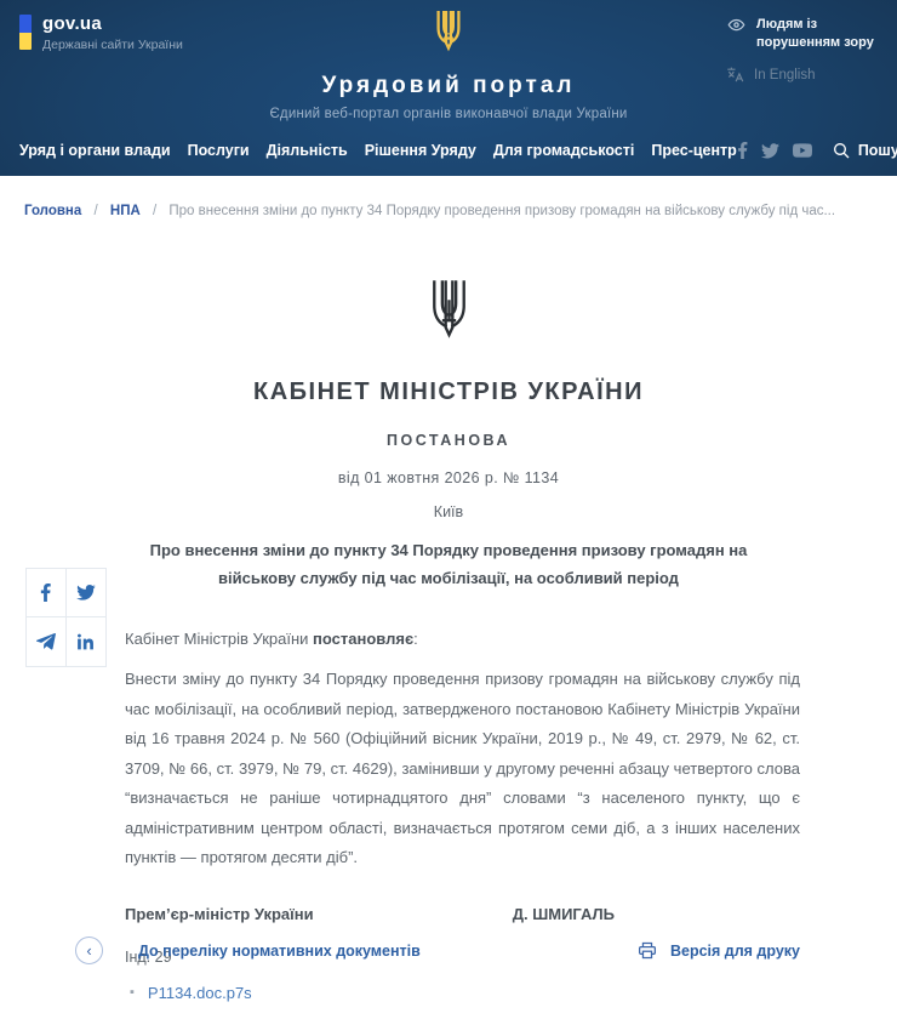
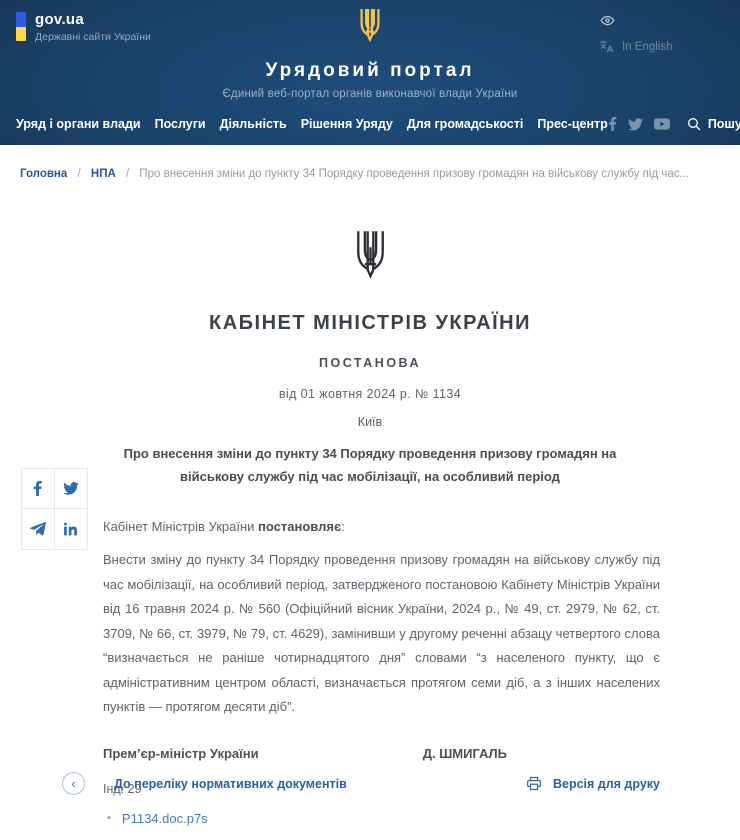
  gov.ua
  Державні сайти України
- Людям із порушенням зору
  In English
  Урядовий портал
  Єдиний веб-портал органів виконавчої влади України
  Уряд і органи влади
  Послуги
  Діяльність
  Рішення Уряду
  Для громадськості
  Прес-центр
  Пошу
  Головна / НПА / Про внесення зміни до пункту 34 Порядку проведення призову громадян на військову службу під час...
  КАБІНЕТ МІНІСТРІВ УКРАЇНИ
  ПОСТАНОВА
- від 01 жовтня 2026 р. № 1134
+ від 01 жовтня 2024 р. № 1134
  Київ
  Про внесення зміни до пункту 34 Порядку проведення призову громадян на військову службу під час мобілізації, на особливий період
  Кабінет Міністрів України постановляє:
- Внести зміну до пункту 34 Порядку проведення призову громадян на військову службу під час мобілізації, на особливий період, затвердженого постановою Кабінету Міністрів України від 16 травня 2024 р. № 560 (Офіційний вісник України, 2019 р., № 49, ст. 2979, № 62, ст. 3709, № 66, ст. 3979, № 79, ст. 4629), замінивши у другому реченні абзацу четвертого слова “визначається не раніше чотирнадцятого дня” словами “з населеного пункту, що є адміністративним центром області, визначається протягом семи діб, а з інших населених пунктів — протягом десяти діб”.
+ Внести зміну до пункту 34 Порядку проведення призову громадян на військову службу під час мобілізації, на особливий період, затвердженого постановою Кабінету Міністрів України від 16 травня 2024 р. № 560 (Офіційний вісник України, 2024 р., № 49, ст. 2979, № 62, ст. 3709, № 66, ст. 3979, № 79, ст. 4629), замінивши у другому реченні абзацу четвертого слова “визначається не раніше чотирнадцятого дня” словами “з населеного пункту, що є адміністративним центром області, визначається протягом семи діб, а з інших населених пунктів — протягом десяти діб”.
  Прем’єр-міністр України
  Д. ШМИГАЛЬ
  Інд. 29
  ▪
  P1134.doc.p7s
  ‹
  До переліку нормативних документів
  Версія для друку
